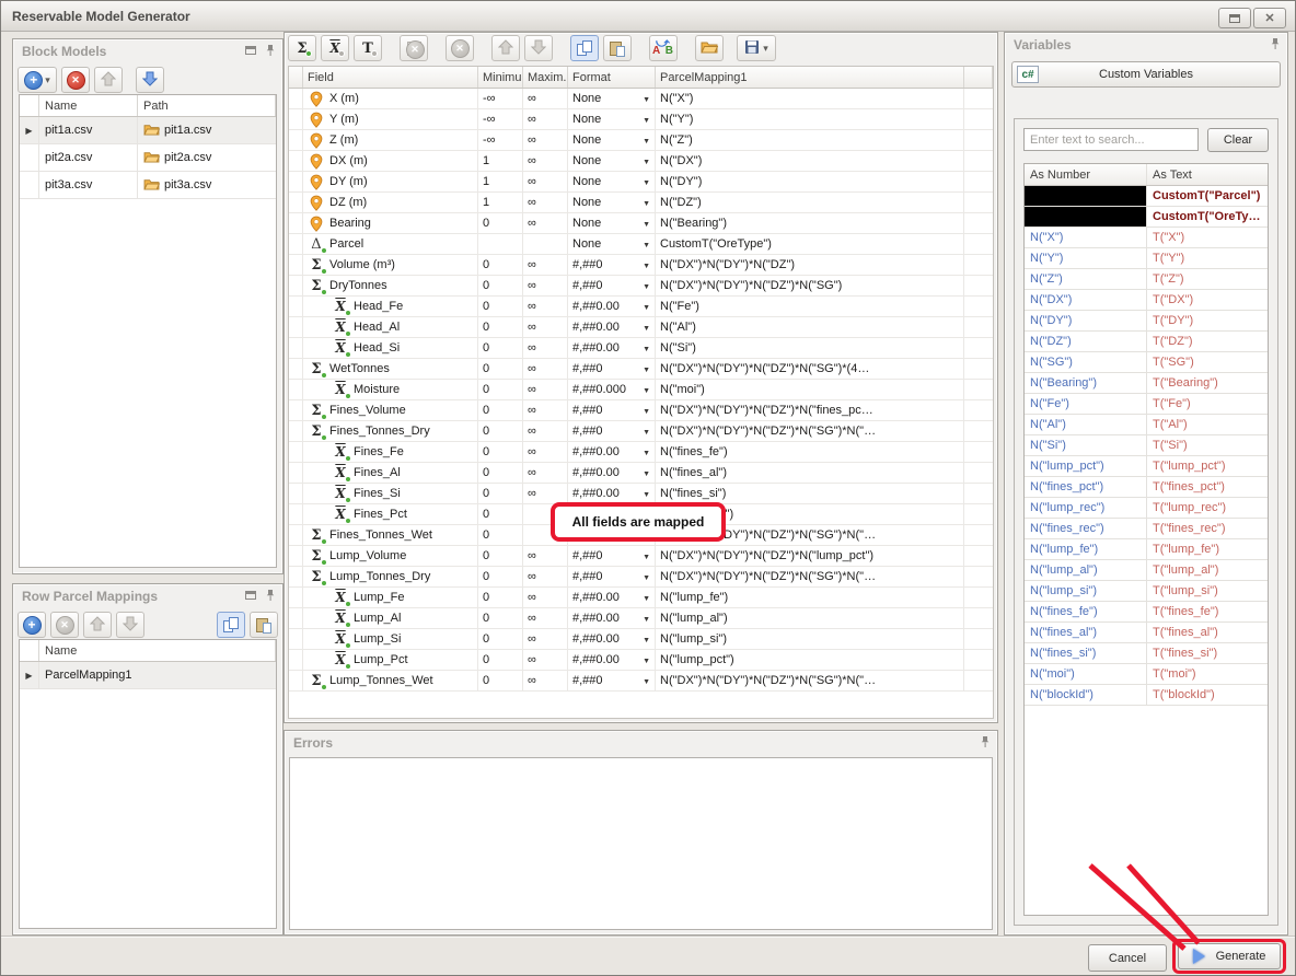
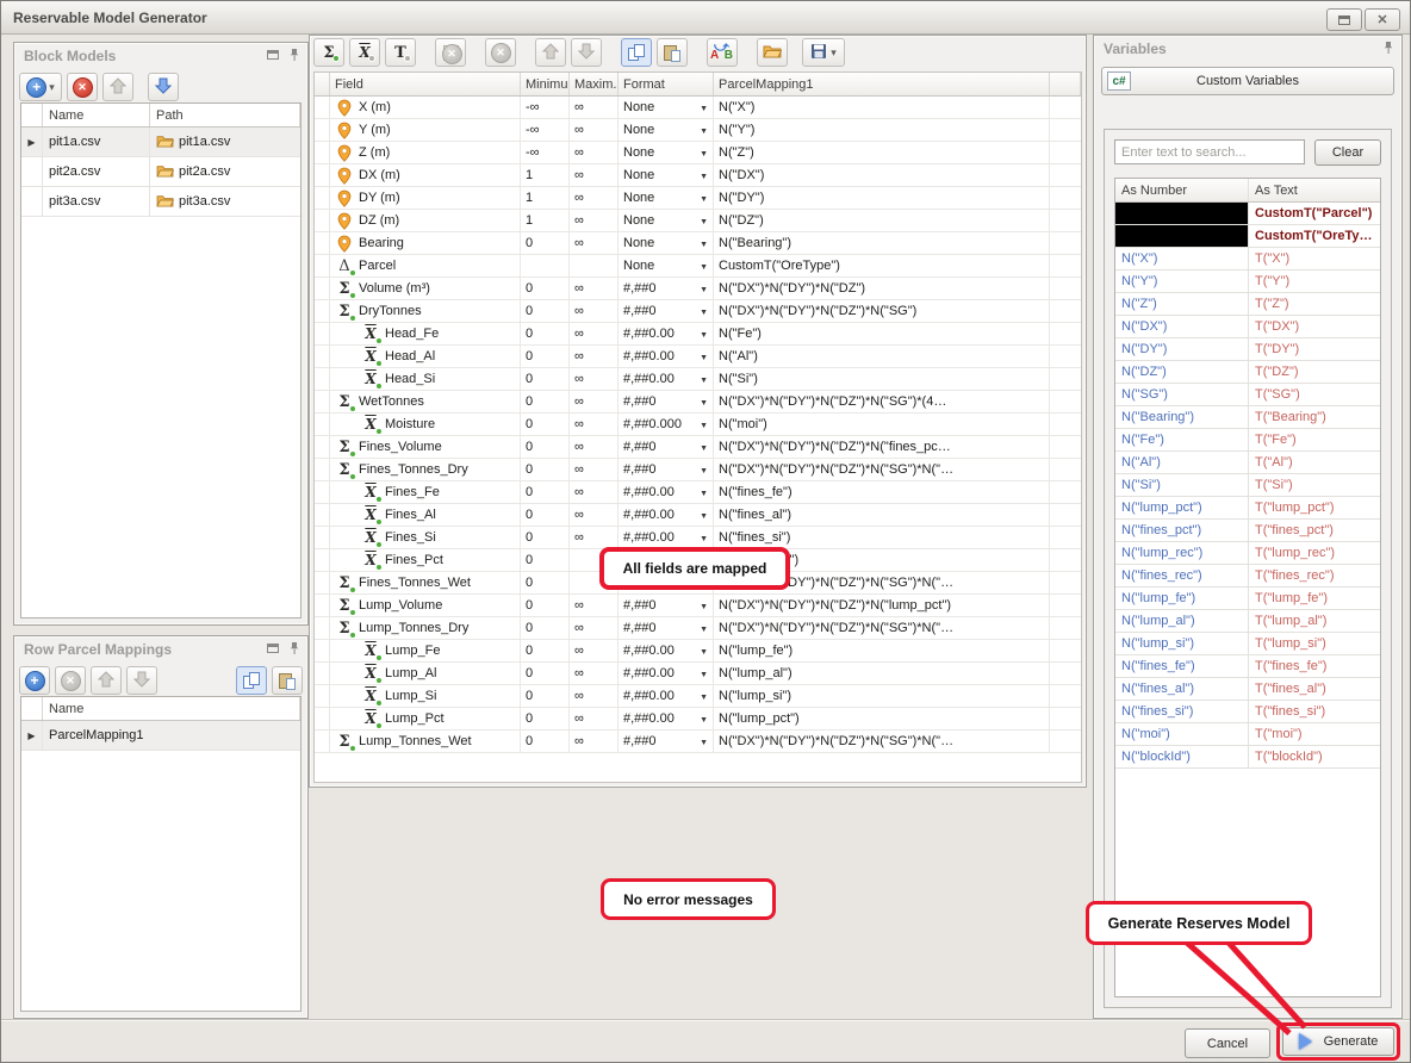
  Reservable Model Generator
  Block Models
  Name
  Path
  pit1a.csv
  pit1a.csv
  pit2a.csv
  pit2a.csv
  pit3a.csv
  pit3a.csv
  Row Parcel Mappings
  Name
  ParcelMapping1
  Σ
  X
  T
  ⤻
  A
  B
  Field
  Minimu
  Maxim..
  Format
  ParcelMapping1
  X (m)
  -∞
  ∞
  None
  N("X")
  Y (m)
  -∞
  ∞
  None
  N("Y")
  Z (m)
  -∞
  ∞
  None
  N("Z")
  DX (m)
  1
  ∞
  None
  N("DX")
  DY (m)
  1
  ∞
  None
  N("DY")
  DZ (m)
  1
  ∞
  None
  N("DZ")
  Bearing
  0
  ∞
  None
  N("Bearing")
  Δ
  Parcel
  None
  CustomT("OreType")
  Σ
  Volume (m³)
  0
  ∞
  #,##0
  N("DX")*N("DY")*N("DZ")
  Σ
  DryTonnes
  0
  ∞
  #,##0
  N("DX")*N("DY")*N("DZ")*N("SG")
  X
  Head_Fe
  0
  ∞
  #,##0.00
  N("Fe")
  X
  Head_Al
  0
  ∞
  #,##0.00
  N("Al")
  X
  Head_Si
  0
  ∞
  #,##0.00
  N("Si")
  Σ
  WetTonnes
  0
  ∞
  #,##0
  N("DX")*N("DY")*N("DZ")*N("SG")*(4…
  X
  Moisture
  0
  ∞
  #,##0.000
  N("moi")
  Σ
  Fines_Volume
  0
  ∞
  #,##0
  N("DX")*N("DY")*N("DZ")*N("fines_pc…
  Σ
  Fines_Tonnes_Dry
  0
  ∞
  #,##0
  N("DX")*N("DY")*N("DZ")*N("SG")*N("…
  X
  Fines_Fe
  0
  ∞
  #,##0.00
  N("fines_fe")
  X
  Fines_Al
  0
  ∞
  #,##0.00
  N("fines_al")
  X
  Fines_Si
  0
  ∞
  #,##0.00
  N("fines_si")
  X
  Fines_Pct
  0
  Σ
  Fines_Tonnes_Wet
  0
  Σ
  Lump_Volume
  0
  ∞
  #,##0
  N("DX")*N("DY")*N("DZ")*N("lump_pct")
  Σ
  Lump_Tonnes_Dry
  0
  ∞
  #,##0
  N("DX")*N("DY")*N("DZ")*N("SG")*N("…
  X
  Lump_Fe
  0
  ∞
  #,##0.00
  N("lump_fe")
  X
  Lump_Al
  0
  ∞
  #,##0.00
  N("lump_al")
  X
  Lump_Si
  0
  ∞
  #,##0.00
  N("lump_si")
  X
  Lump_Pct
  0
  ∞
  #,##0.00
  N("lump_pct")
  Σ
  Lump_Tonnes_Wet
  0
  ∞
  #,##0
  N("DX")*N("DY")*N("DZ")*N("SG")*N("…
- Errors
  Variables
  c#
  Custom Variables
  Enter text to search...
  Clear
  As Number
  As Text
  CustomT("Parcel")
  CustomT("OreTy…
  N("X")
  T("X")
  N("Y")
  T("Y")
  N("Z")
  T("Z")
  N("DX")
  T("DX")
  N("DY")
  T("DY")
  N("DZ")
  T("DZ")
  N("SG")
  T("SG")
  N("Bearing")
  T("Bearing")
  N("Fe")
  T("Fe")
  N("Al")
  T("Al")
  N("Si")
  T("Si")
  N("lump_pct")
  T("lump_pct")
  N("fines_pct")
  T("fines_pct")
  N("lump_rec")
  T("lump_rec")
  N("fines_rec")
  T("fines_rec")
  N("lump_fe")
  T("lump_fe")
  N("lump_al")
  T("lump_al")
  N("lump_si")
  T("lump_si")
  N("fines_fe")
  T("fines_fe")
  N("fines_al")
  T("fines_al")
  N("fines_si")
  T("fines_si")
  N("moi")
  T("moi")
  N("blockId")
  T("blockId")
  Cancel
  Generate
  All fields are mapped
+ No error messages
+ Generate Reserves Model
